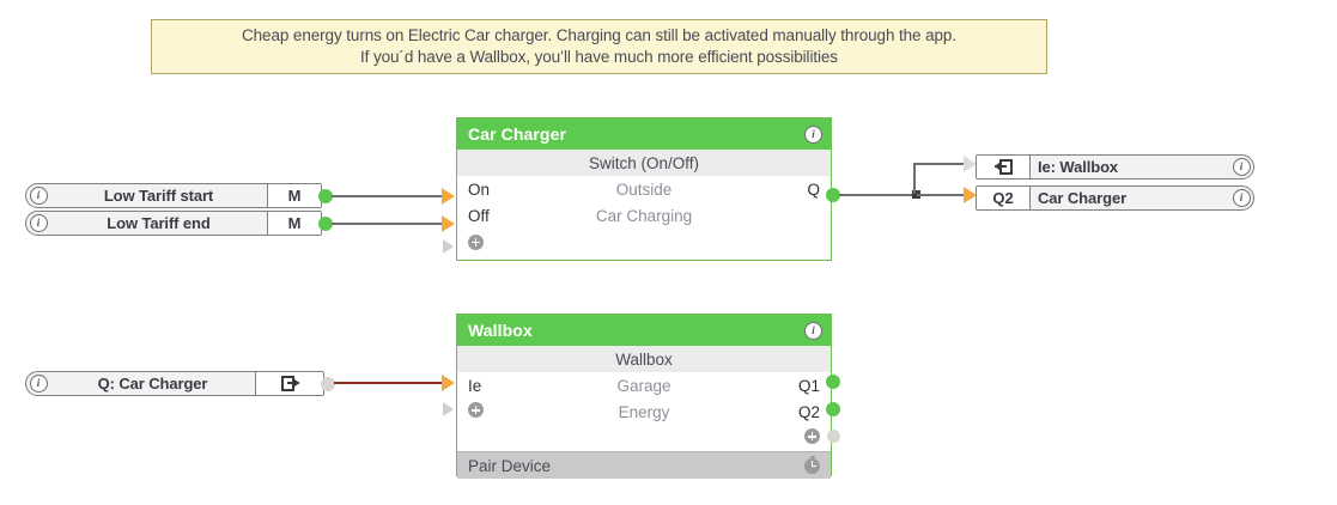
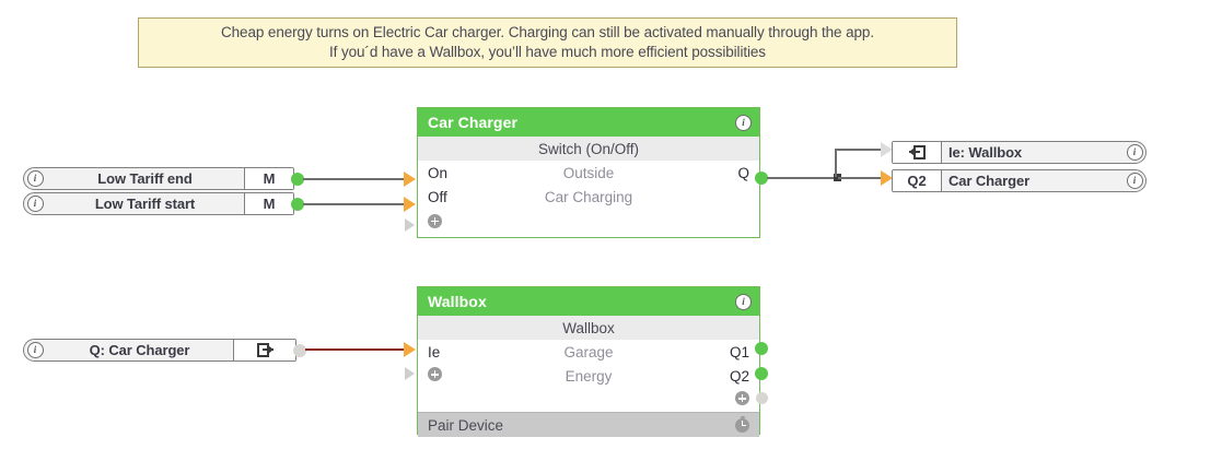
  Cheap energy turns on Electric Car charger. Charging can still be activated manually through the app.
  If you´d have a Wallbox, you’ll have much more efficient possibilities
  i
- Low Tariff start
+ Low Tariff end
  M
  i
- Low Tariff end
+ Low Tariff start
  M
  i
  Q: Car Charger
  Car Charger
  i
  Switch (On/Off)
  On
  Outside
  Q
  Off
  Car Charging
  Ie: Wallbox
  i
  Q2
  Car Charger
  i
  Wallbox
  i
  Wallbox
  Ie
  Garage
  Q1
  Energy
  Q2
  Pair Device
